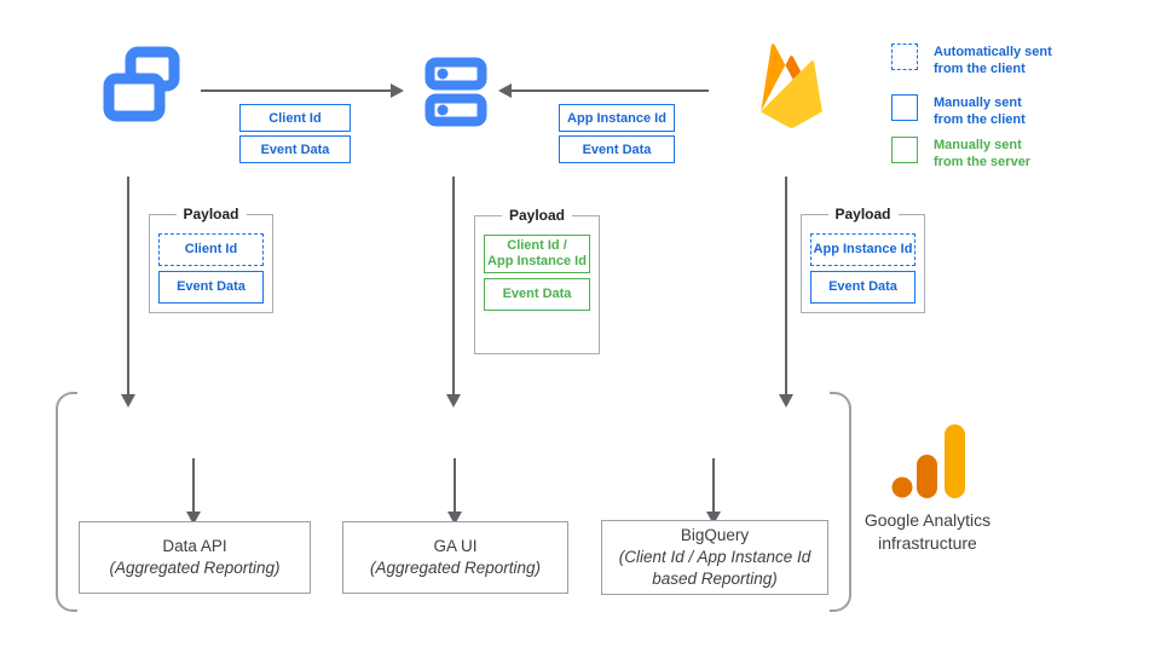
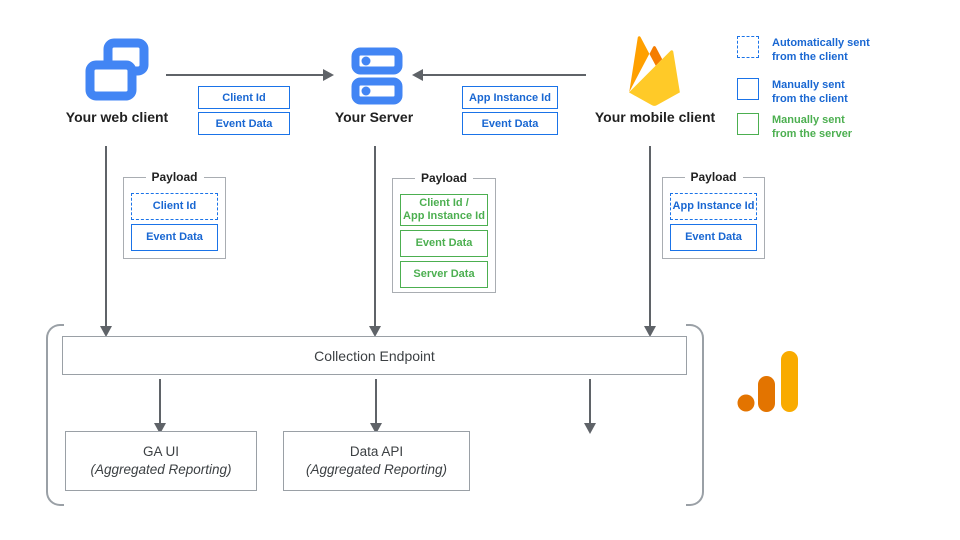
+ Your web client
+ Your Server
+ Your mobile client
  Client Id
  Event Data
  App Instance Id
  Event Data
  Automatically sent
  from the client
  Manually sent
  from the client
  Manually sent
  from the server
  Payload
  Client Id
  Event Data
  Payload
  Client Id /
  App Instance Id
  Event Data
+ Server Data
  Payload
  App Instance Id
  Event Data
+ Collection Endpoint
- Data API
+ GA UI
  (Aggregated Reporting)
- GA UI
+ Data API
  (Aggregated Reporting)
- BigQuery
- (Client Id / App Instance Id
- based Reporting)
- Google Analytics
- infrastructure
